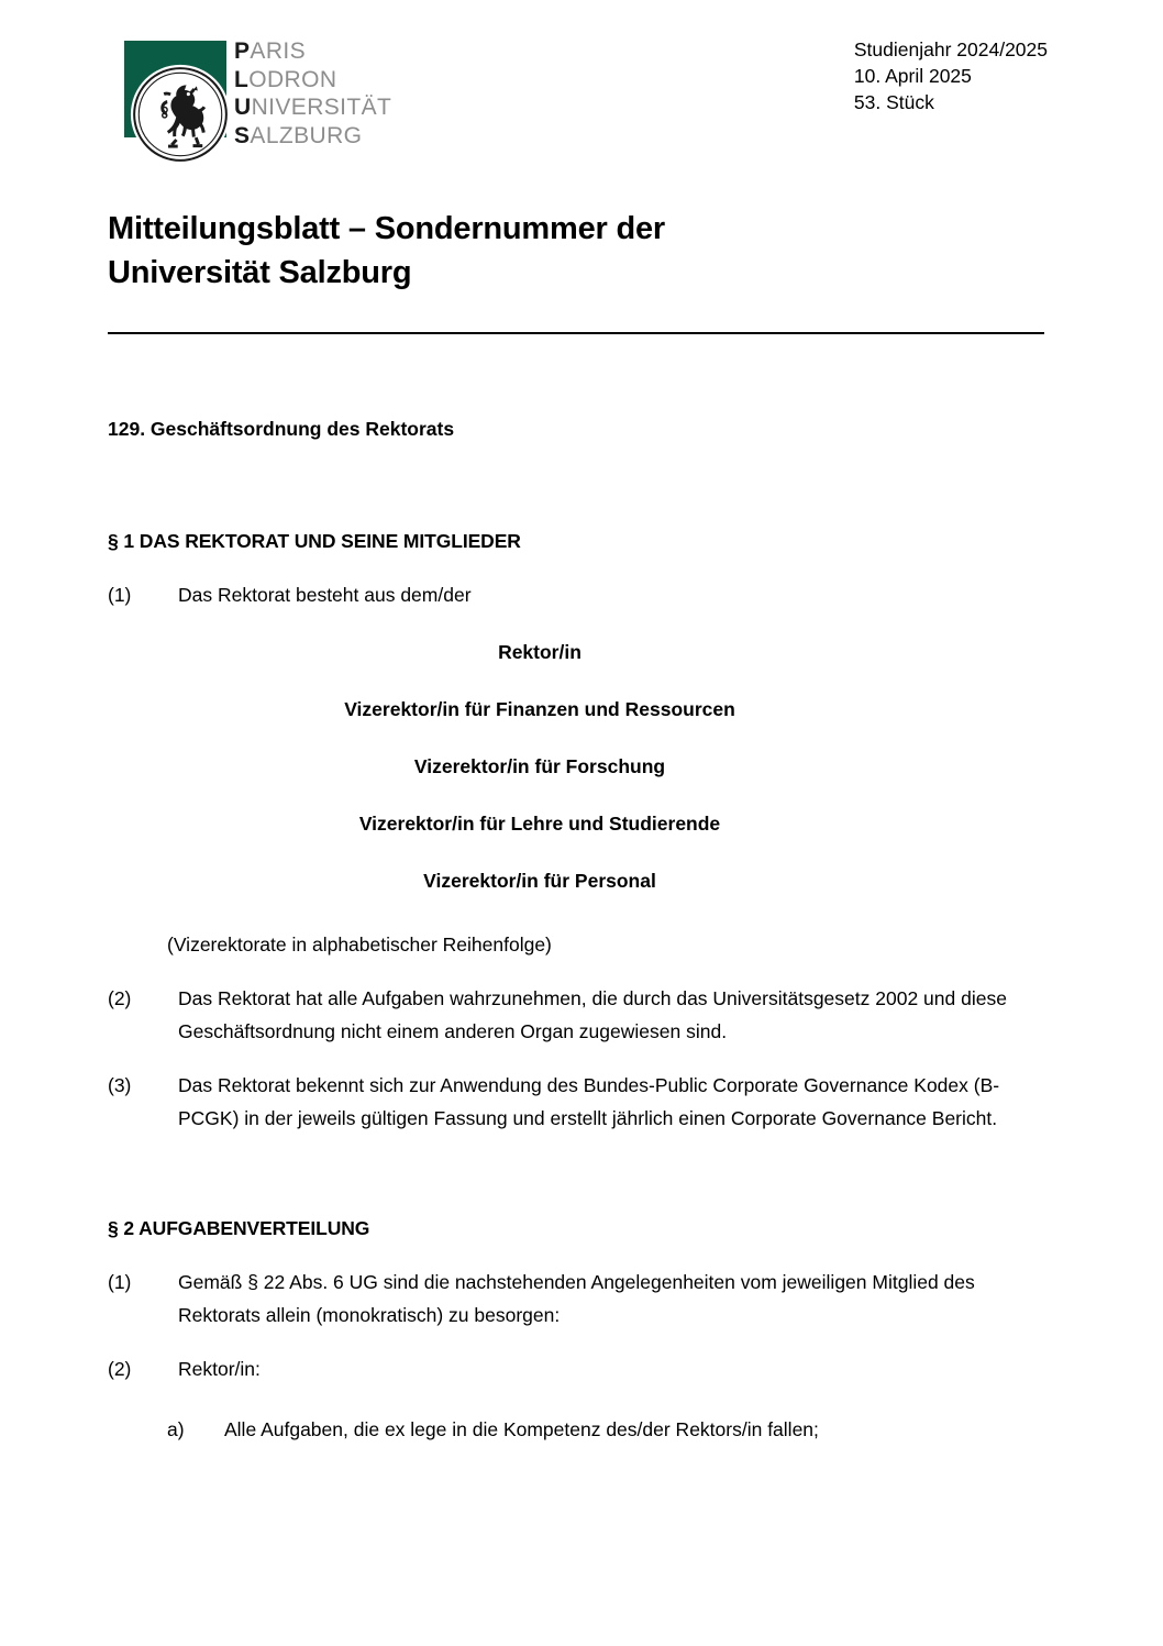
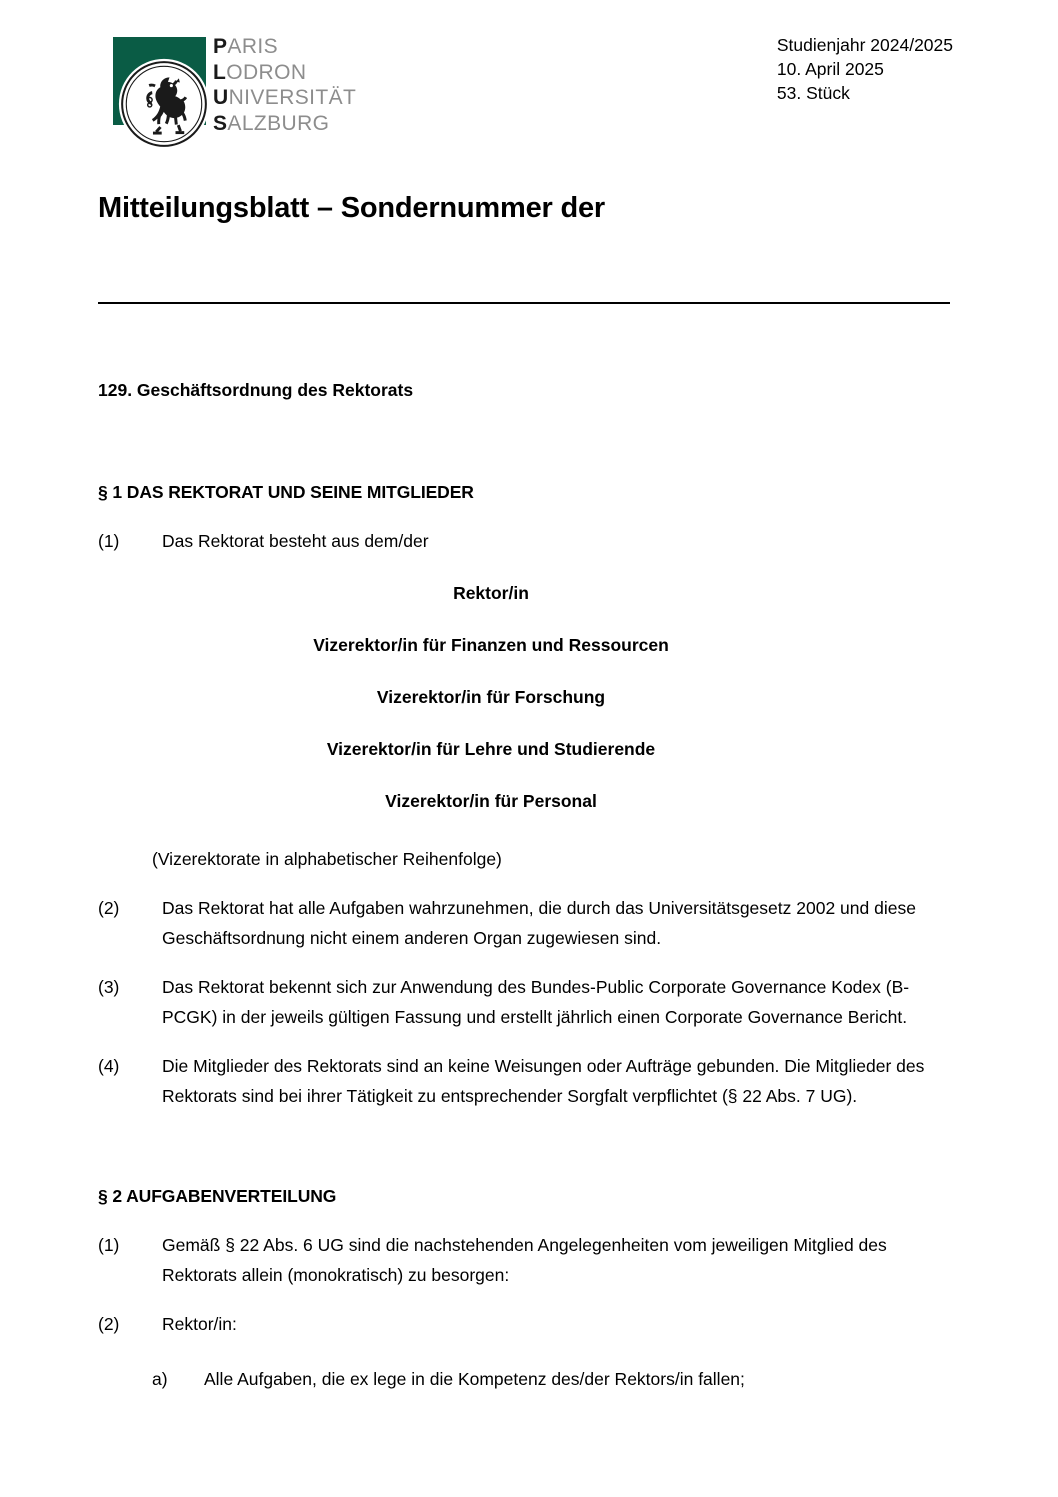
  PARIS
  LODRON
  UNIVERSITÄT
  SALZBURG
  Studienjahr 2024/2025
  10. April 2025
  53. Stück
  Mitteilungsblatt – Sondernummer der
- Universität Salzburg
  129. Geschäftsordnung des Rektorats
  § 1 DAS REKTORAT UND SEINE MITGLIEDER
  (1)
  Das Rektorat besteht aus dem/der
  Rektor/in
  Vizerektor/in für Finanzen und Ressourcen
  Vizerektor/in für Forschung
  Vizerektor/in für Lehre und Studierende
  Vizerektor/in für Personal
  (Vizerektorate in alphabetischer Reihenfolge)
  (2)
  Das Rektorat hat alle Aufgaben wahrzunehmen, die durch das Universitätsgesetz 2002 und diese Geschäftsordnung nicht einem anderen Organ zugewiesen sind.
  (3)
  Das Rektorat bekennt sich zur Anwendung des Bundes-Public Corporate Governance Kodex (B-PCGK) in der jeweils gültigen Fassung und erstellt jährlich einen Corporate Governance Bericht.
+ (4)
+ Die Mitglieder des Rektorats sind an keine Weisungen oder Aufträge gebunden. Die Mitglieder des Rektorats sind bei ihrer Tätigkeit zu entsprechender Sorgfalt verpflichtet (§ 22 Abs. 7 UG).
  § 2 AUFGABENVERTEILUNG
  (1)
  Gemäß § 22 Abs. 6 UG sind die nachstehenden Angelegenheiten vom jeweiligen Mitglied des Rektorats allein (monokratisch) zu besorgen:
  (2)
  Rektor/in:
  a)
  Alle Aufgaben, die ex lege in die Kompetenz des/der Rektors/in fallen;
